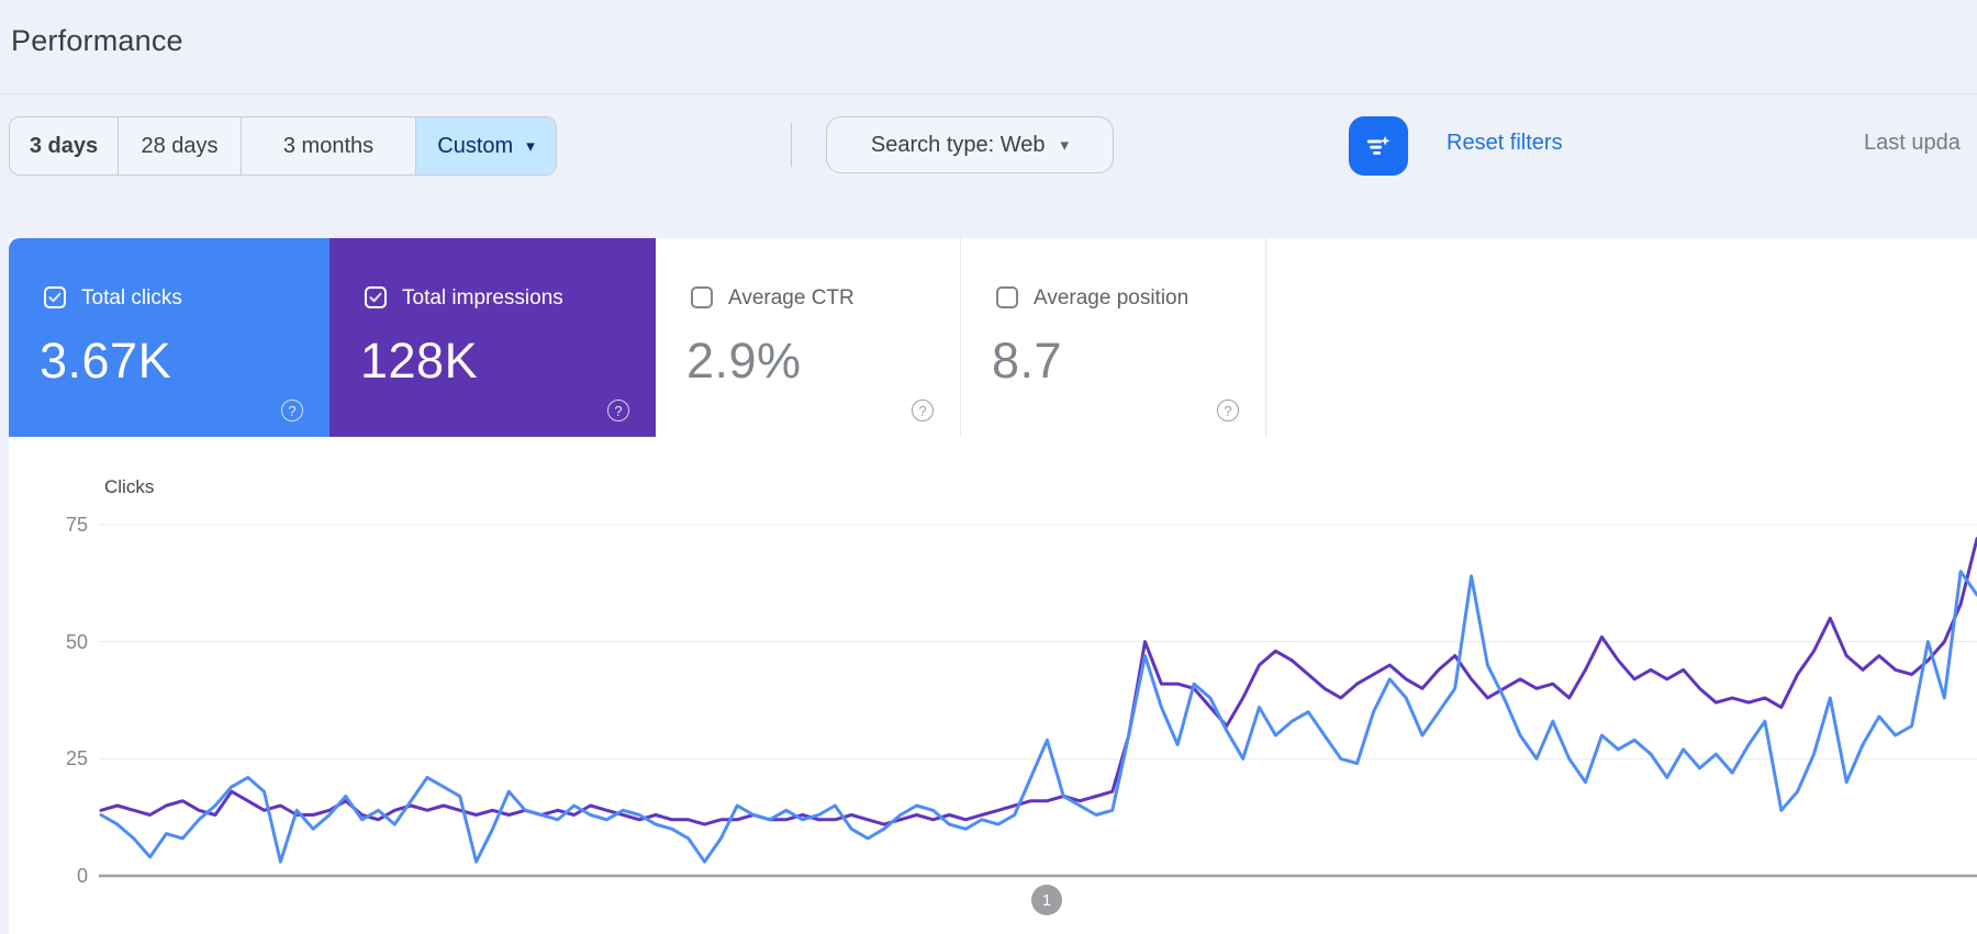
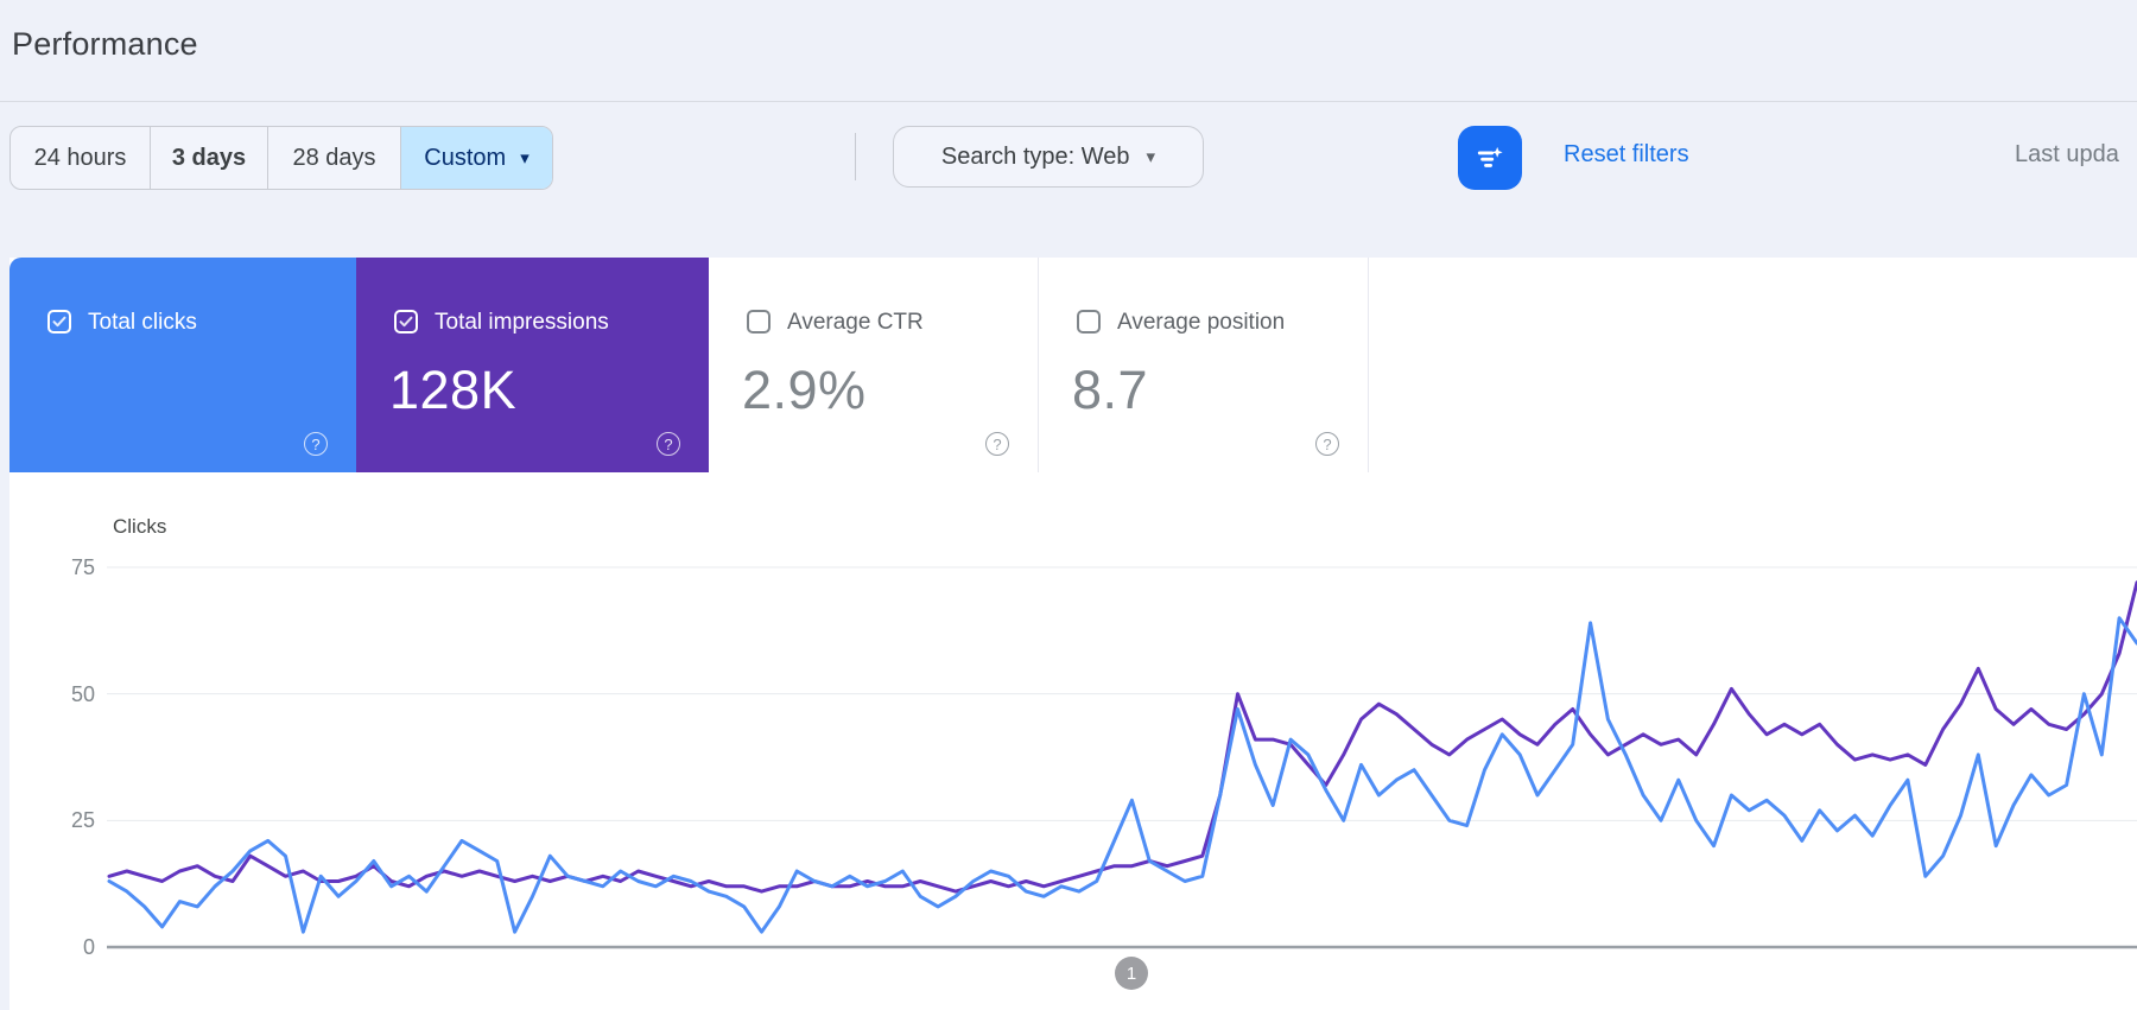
  Performance
+ 24 hours
  3 days
  28 days
- 3 months
  Custom
  ▾
  Search type: Web
  ▾
  Reset filters
  Last upda
  Total clicks
- 3.67K
  ?
  Total impressions
  128K
  ?
  Average CTR
  2.9%
  ?
  Average position
  8.7
  ?
  Clicks
  0
  25
  50
  75
  1
